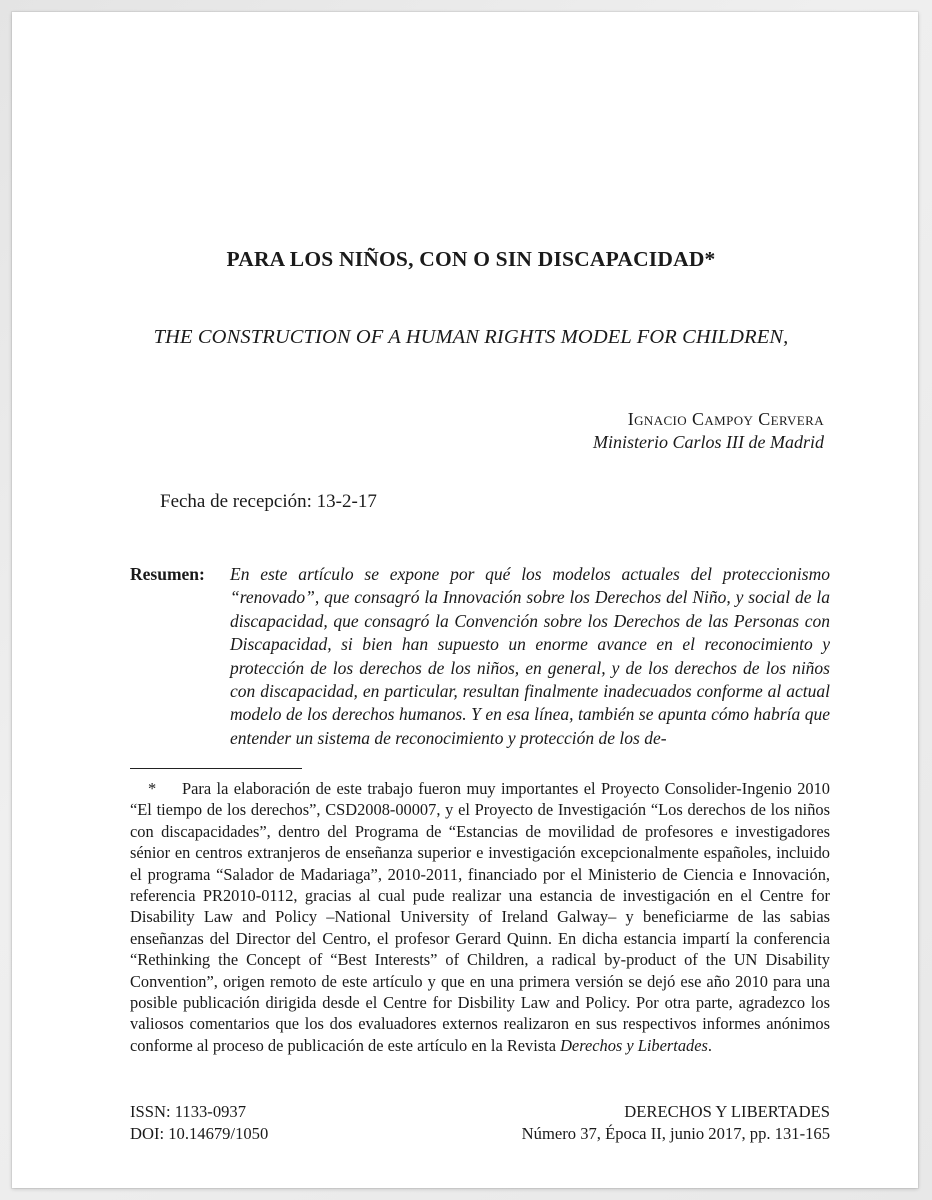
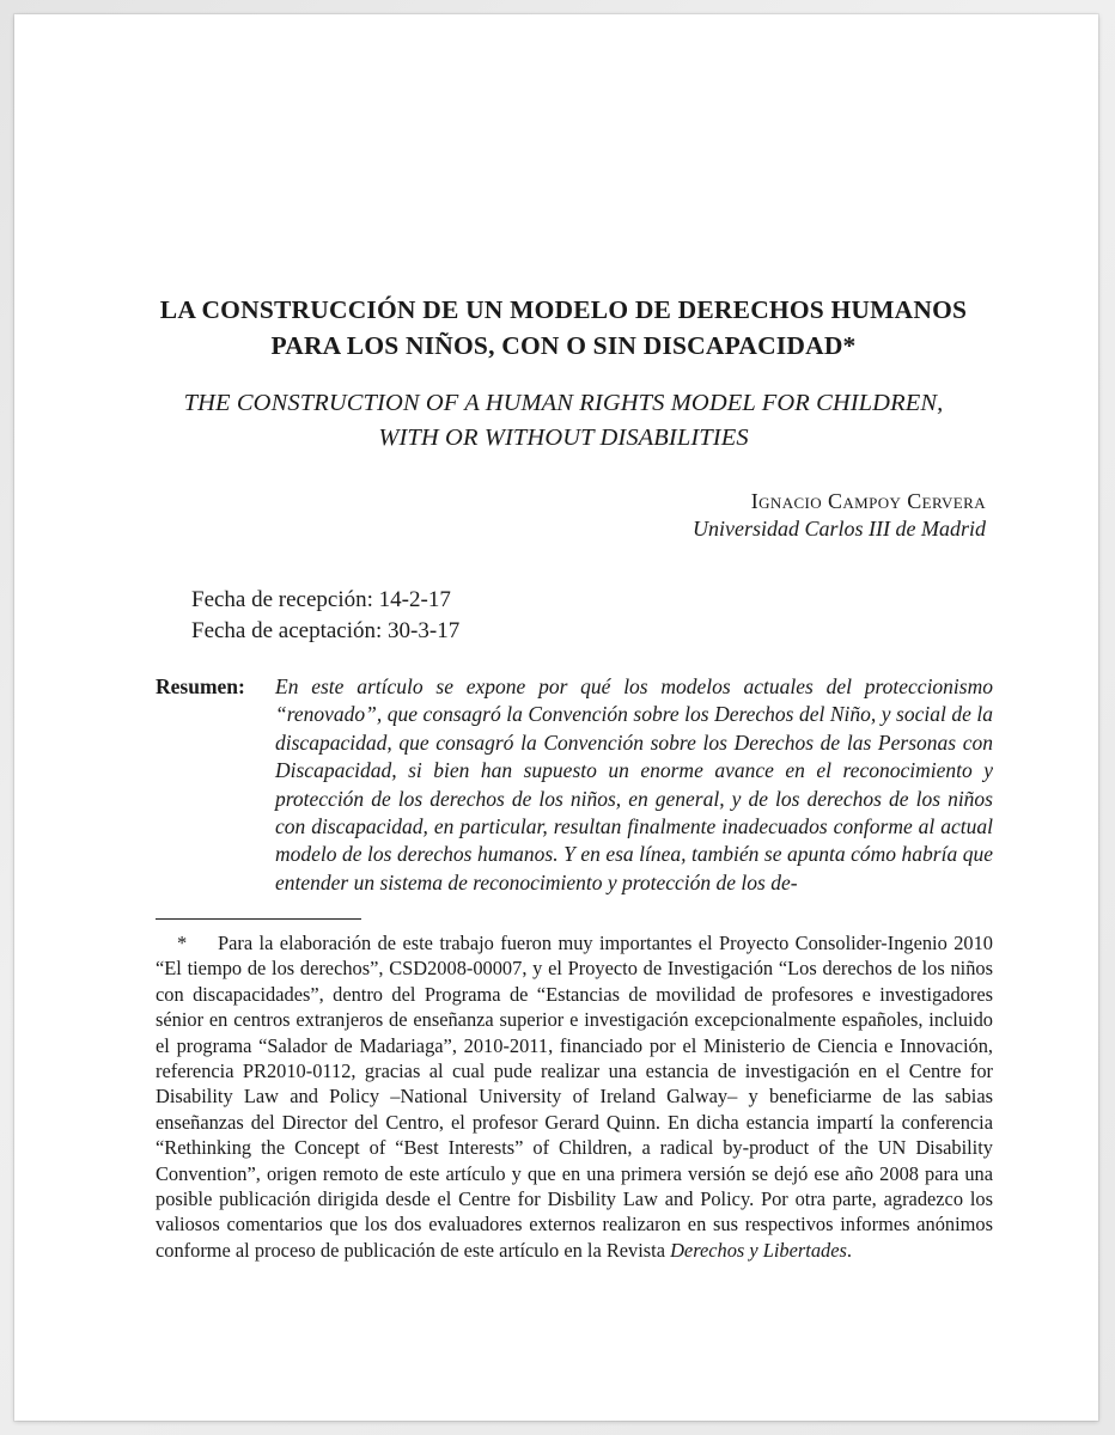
+ LA CONSTRUCCIÓN DE UN MODELO DE DERECHOS HUMANOS
  PARA LOS NIÑOS, CON O SIN DISCAPACIDAD*
  THE CONSTRUCTION OF A HUMAN RIGHTS MODEL FOR CHILDREN,
+ WITH OR WITHOUT DISABILITIES
  Ignacio Campoy Cervera
- Ministerio Carlos III de Madrid
+ Universidad Carlos III de Madrid
- Fecha de recepción: 13-2-17
+ Fecha de recepción: 14-2-17
+ Fecha de aceptación: 30-3-17
  Resumen:
- En este artículo se expone por qué los modelos actuales del proteccionismo “renovado”, que consagró la Innovación sobre los Derechos del Niño, y social de la discapacidad, que consagró la Convención sobre los Derechos de las Personas con Discapacidad, si bien han supuesto un enorme avance en el reconocimiento y protección de los derechos de los niños, en general, y de los derechos de los niños con discapacidad, en particular, resultan finalmente inadecuados conforme al actual modelo de los derechos humanos. Y en esa línea, también se apunta cómo habría que entender un sistema de reconocimiento y protección de los de-
+ En este artículo se expone por qué los modelos actuales del proteccionismo “renovado”, que consagró la Convención sobre los Derechos del Niño, y social de la discapacidad, que consagró la Convención sobre los Derechos de las Personas con Discapacidad, si bien han supuesto un enorme avance en el reconocimiento y protección de los derechos de los niños, en general, y de los derechos de los niños con discapacidad, en particular, resultan finalmente inadecuados conforme al actual modelo de los derechos humanos. Y en esa línea, también se apunta cómo habría que entender un sistema de reconocimiento y protección de los de-
- * Para la elaboración de este trabajo fueron muy importantes el Proyecto Consolider-Ingenio 2010 “El tiempo de los derechos”, CSD2008-00007, y el Proyecto de Investigación “Los derechos de los niños con discapacidades”, dentro del Programa de “Estancias de movilidad de profesores e investigadores sénior en centros extranjeros de enseñanza superior e investigación excepcionalmente españoles, incluido el programa “Salador de Madariaga”, 2010-2011, financiado por el Ministerio de Ciencia e Innovación, referencia PR2010-0112, gracias al cual pude realizar una estancia de investigación en el Centre for Disability Law and Policy –National University of Ireland Galway– y beneficiarme de las sabias enseñanzas del Director del Centro, el profesor Gerard Quinn. En dicha estancia impartí la conferencia “Rethinking the Concept of “Best Interests” of Children, a radical by-product of the UN Disability Convention”, origen remoto de este artículo y que en una primera versión se dejó ese año 2010 para una posible publicación dirigida desde el Centre for Disbility Law and Policy. Por otra parte, agradezco los valiosos comentarios que los dos evaluadores externos realizaron en sus respectivos informes anónimos conforme al proceso de publicación de este artículo en la Revista Derechos y Libertades.
+ * Para la elaboración de este trabajo fueron muy importantes el Proyecto Consolider-Ingenio 2010 “El tiempo de los derechos”, CSD2008-00007, y el Proyecto de Investigación “Los derechos de los niños con discapacidades”, dentro del Programa de “Estancias de movilidad de profesores e investigadores sénior en centros extranjeros de enseñanza superior e investigación excepcionalmente españoles, incluido el programa “Salador de Madariaga”, 2010-2011, financiado por el Ministerio de Ciencia e Innovación, referencia PR2010-0112, gracias al cual pude realizar una estancia de investigación en el Centre for Disability Law and Policy –National University of Ireland Galway– y beneficiarme de las sabias enseñanzas del Director del Centro, el profesor Gerard Quinn. En dicha estancia impartí la conferencia “Rethinking the Concept of “Best Interests” of Children, a radical by-product of the UN Disability Convention”, origen remoto de este artículo y que en una primera versión se dejó ese año 2008 para una posible publicación dirigida desde el Centre for Disbility Law and Policy. Por otra parte, agradezco los valiosos comentarios que los dos evaluadores externos realizaron en sus respectivos informes anónimos conforme al proceso de publicación de este artículo en la Revista Derechos y Libertades.
- ISSN: 1133-0937
- DOI: 10.14679/1050
- DERECHOS Y LIBERTADES
- Número 37, Época II, junio 2017, pp. 131-165
